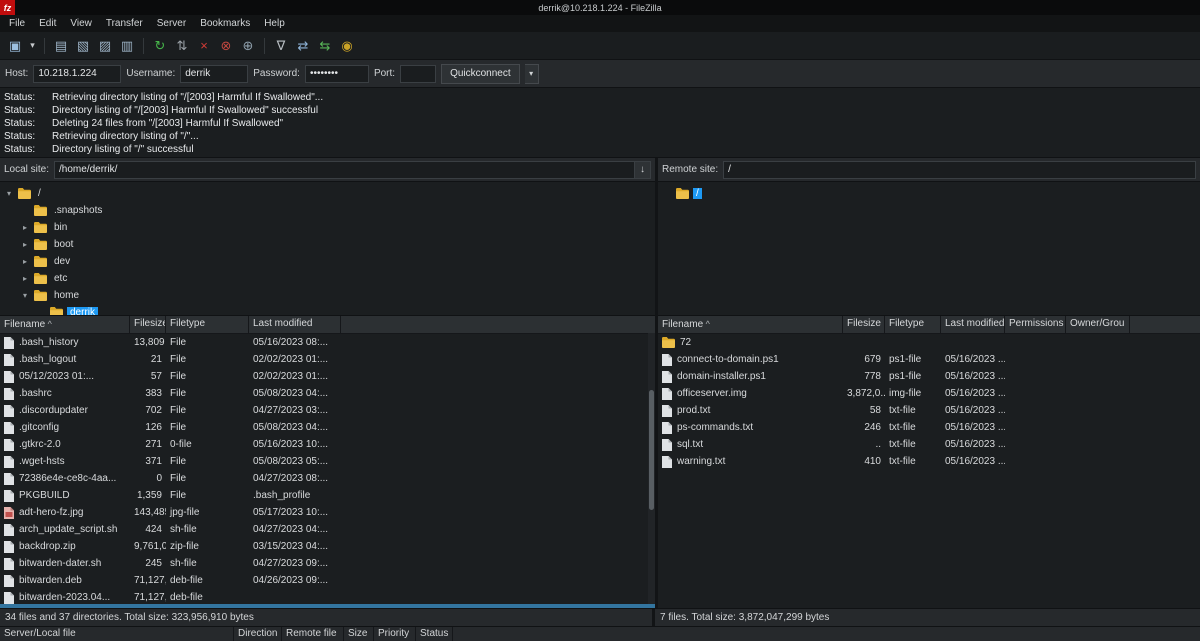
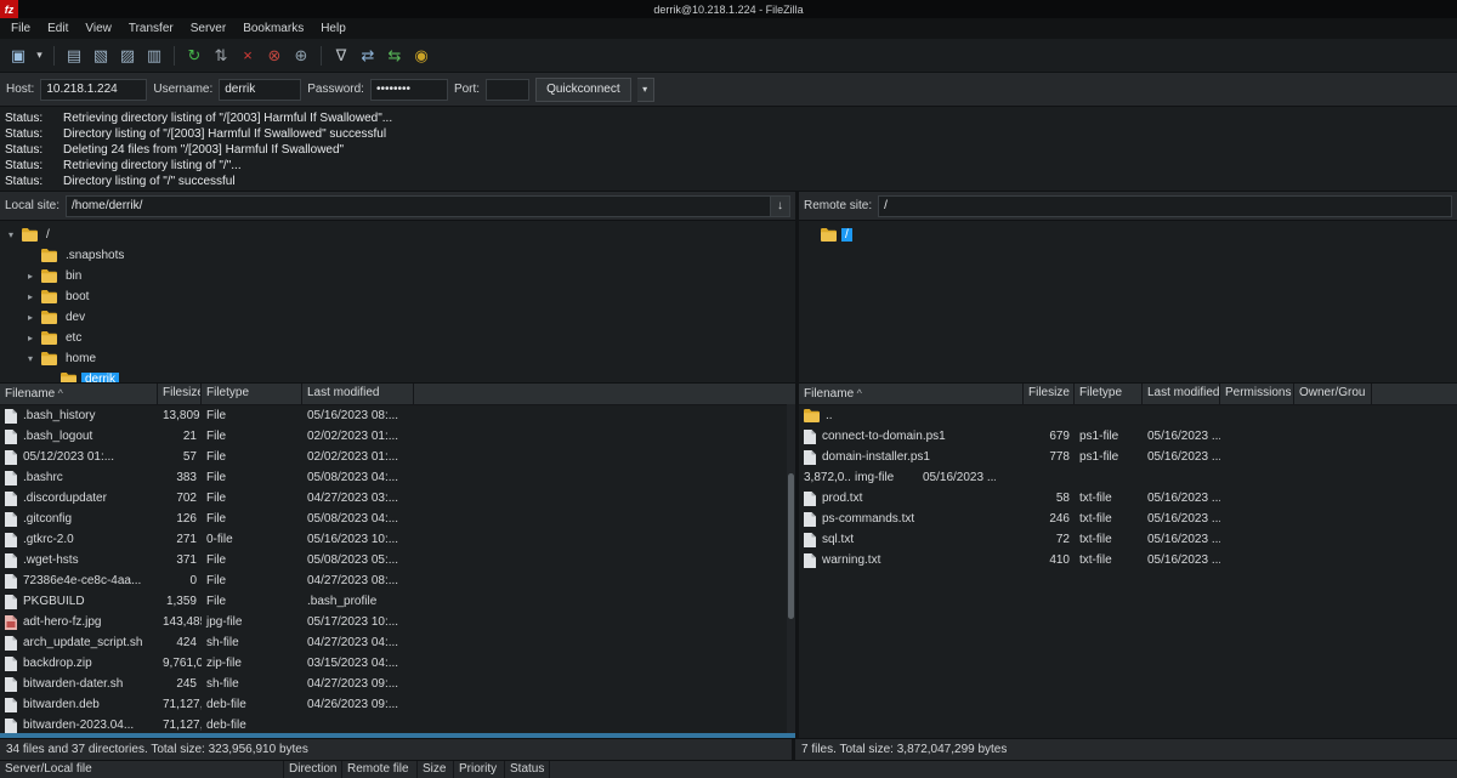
  fz
  derrik@10.218.1.224 - FileZilla
  File
  Edit
  View
  Transfer
  Server
  Bookmarks
  Help
  ▣
  ▾
  ▤
  ▧
  ▨
  ▥
  ↻
  ⇅
  ×
  ⊗
  ⊕
  ∇
  ⇄
  ⇆
  ◉
  Host:
  10.218.1.224
  Username:
  derrik
  Password:
  ••••••••
  Port:
  Quickconnect
  Status:
  Retrieving directory listing of "/[2003] Harmful If Swallowed"...
  Status:
  Directory listing of "/[2003] Harmful If Swallowed" successful
  Status:
  Deleting 24 files from "/[2003] Harmful If Swallowed"
  Status:
  Retrieving directory listing of "/"...
  Status:
  Directory listing of "/" successful
  Local site:
  /home/derrik/
  ▾
  /
  .snapshots
  ▸
  bin
  ▸
  boot
  ▸
  dev
  ▸
  etc
  ▾
  home
  derrik
  Filename
  Filesize
  Filetype
  Last modified
  .bash_history
  13,809
  File
  05/16/2023 08:...
  .bash_logout
  21
  File
  02/02/2023 01:...
  05/12/2023 01:...
  57
  File
  02/02/2023 01:...
  .bashrc
  383
  File
  05/08/2023 04:...
  .discordupdater
  702
  File
  04/27/2023 03:...
  .gitconfig
  126
  File
  05/08/2023 04:...
  .gtkrc-2.0
  271
  0-file
  05/16/2023 10:...
  .wget-hsts
  371
  File
  05/08/2023 05:...
  72386e4e-ce8c-4aa...
  0
  File
  04/27/2023 08:...
  PKGBUILD
  1,359
  File
  .bash_profile
  adt-hero-fz.jpg
  143,48
  jpg-file
  05/17/2023 10:...
  arch_update_script.sh
  424
  sh-file
  04/27/2023 04:...
  backdrop.zip
  9,761,0
  zip-file
  03/15/2023 04:...
  bitwarden-dater.sh
  245
  sh-file
  04/27/2023 09:...
  bitwarden.deb
  71,127,
  deb-file
  04/26/2023 09:...
  bitwarden-2023.04...
  71,127,
  deb-file
  Remote site:
  /
  /
  Filename
  Filesize
  Filetype
  Last modified
  Permissions
  Owner/Grou
- 72
+ ..
  connect-to-domain.ps1
  679
  ps1-file
  05/16/2023 ...
  domain-installer.ps1
  778
  ps1-file
  05/16/2023 ...
- officeserver.img
  3,872,0..
  img-file
  05/16/2023 ...
  prod.txt
  58
  txt-file
  05/16/2023 ...
  ps-commands.txt
  246
  txt-file
  05/16/2023 ...
  sql.txt
- ..
+ 72
  txt-file
  05/16/2023 ...
  warning.txt
  410
  txt-file
  05/16/2023 ...
  34 files and 37 directories. Total size: 323,956,910 bytes
  7 files. Total size: 3,872,047,299 bytes
  Server/Local file
  Direction
  Remote file
  Size
  Priority
  Status
